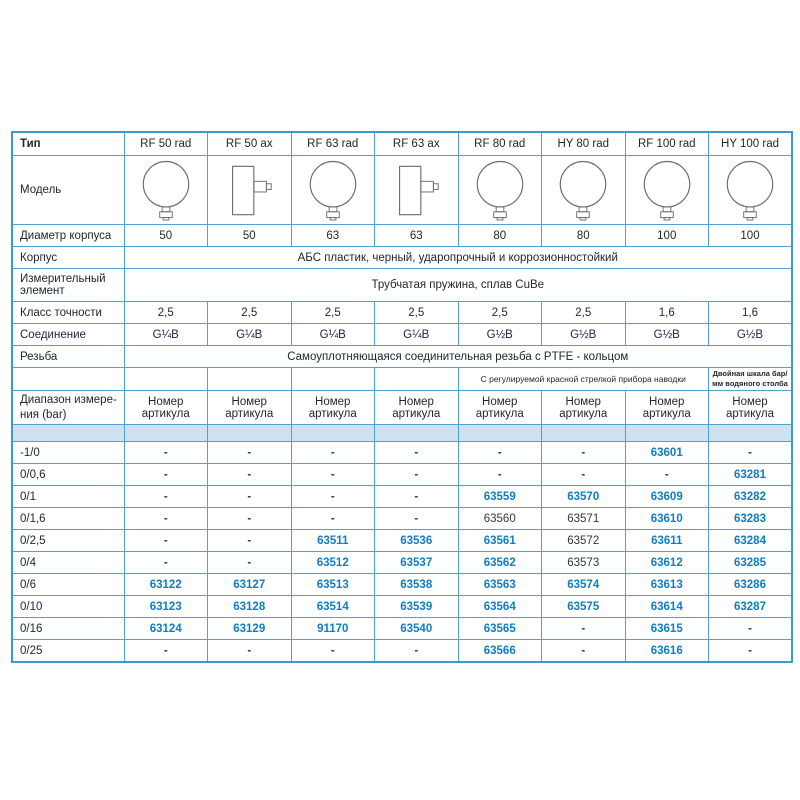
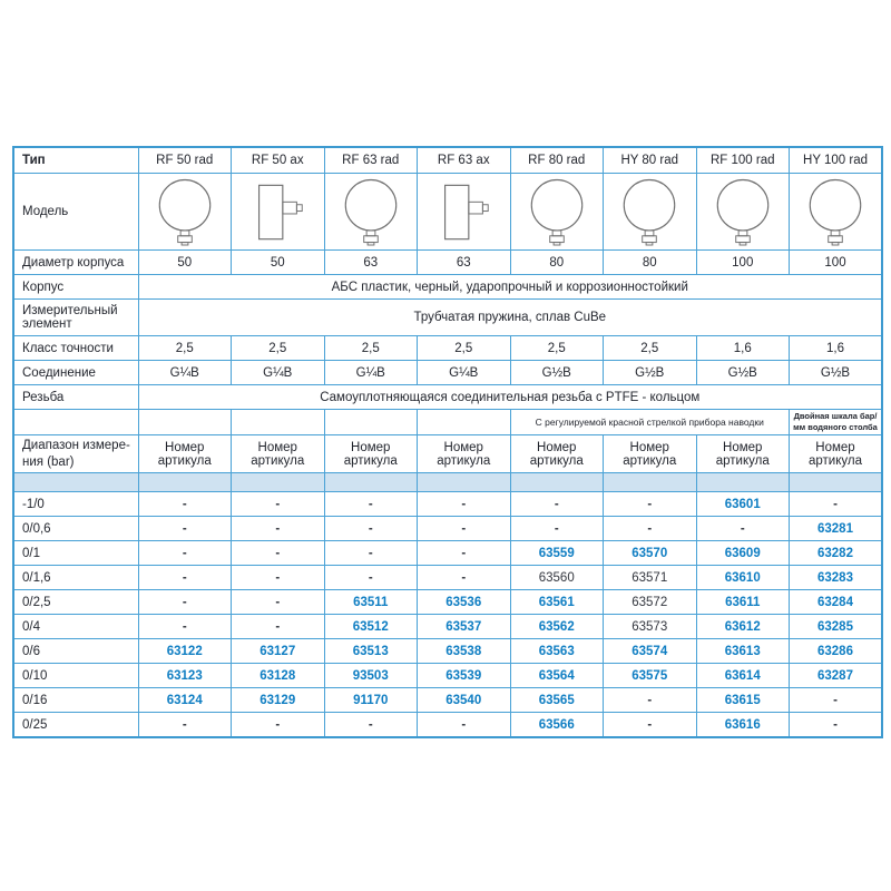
  Тип	RF 50 rad	RF 50 ax	RF 63 rad	RF 63 ax	RF 80 rad	HY 80 rad	RF 100 rad	HY 100 rad
  Модель
  Диаметр корпуса	50	50	63	63	80	80	100	100
  Корпус	АБС пластик, черный, ударопрочный и коррозионностойкий
  Измерительный элемент	Трубчатая пружина, сплав CuBe
  Класс точности	2,5	2,5	2,5	2,5	2,5	2,5	1,6	1,6
  Соединение	G¼B	G¼B	G¼B	G¼B	G½B	G½B	G½B	G½B
  Резьба	Самоуплотняющаяся соединительная резьба с PTFE - кольцом
  					С регулируемой красной стрелкой прибора наводки	Двойная шкала бар/ мм водяного столба
  Диапазон измере- ния (bar)	Номер артикула	Номер артикула	Номер артикула	Номер артикула	Номер артикула	Номер артикула	Номер артикула	Номер артикула
  -1/0	-	-	-	-	-	-	63601	-
  0/0,6	-	-	-	-	-	-	-	63281
  0/1	-	-	-	-	63559	63570	63609	63282
  0/1,6	-	-	-	-	63560	63571	63610	63283
  0/2,5	-	-	63511	63536	63561	63572	63611	63284
  0/4	-	-	63512	63537	63562	63573	63612	63285
  0/6	63122	63127	63513	63538	63563	63574	63613	63286
- 0/10	63123	63128	63514	63539	63564	63575	63614	63287
+ 0/10	63123	63128	93503	63539	63564	63575	63614	63287
  0/16	63124	63129	91170	63540	63565	-	63615	-
  0/25	-	-	-	-	63566	-	63616	-
